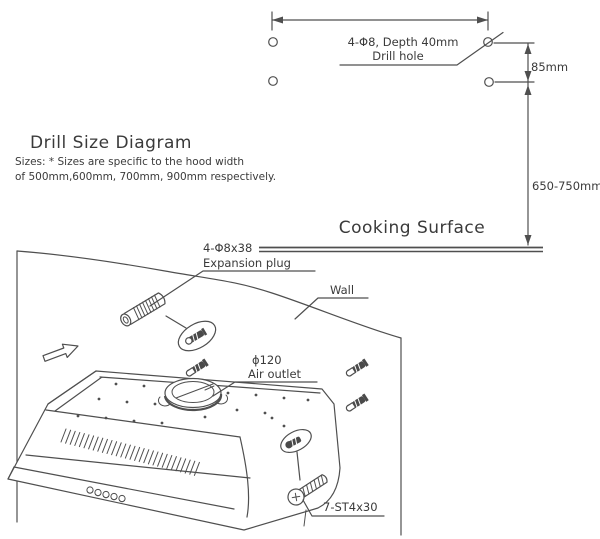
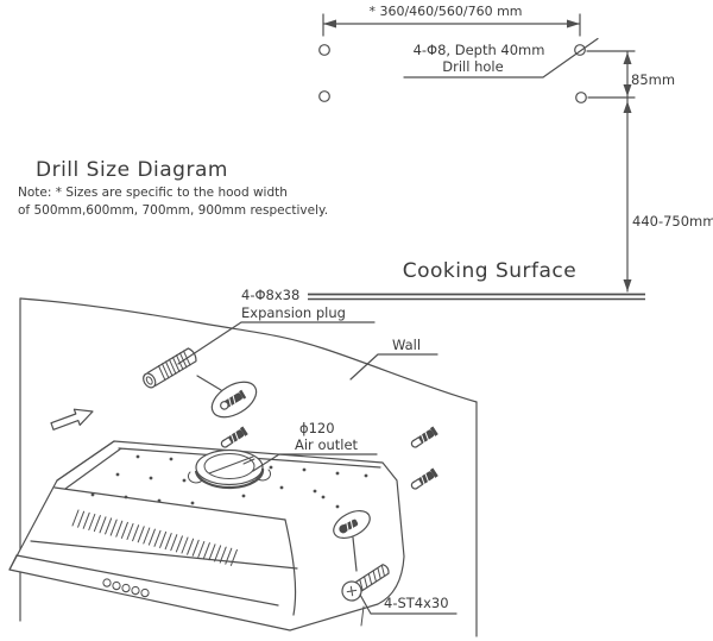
+ * 360/460/560/760 mm
  4-Φ8, Depth 40mm
  Drill hole
  85mm
- 650-750mm
+ 440-750mm
  Drill Size Diagram
- Sizes: * Sizes are specific to the hood width
+ Note: * Sizes are specific to the hood width
  of 500mm,600mm, 700mm, 900mm respectively.
  Cooking Surface
  4-Φ8x38
  Expansion plug
  Wall
  ϕ120
  Air outlet
- 7-ST4x30
+ 4-ST4x30
